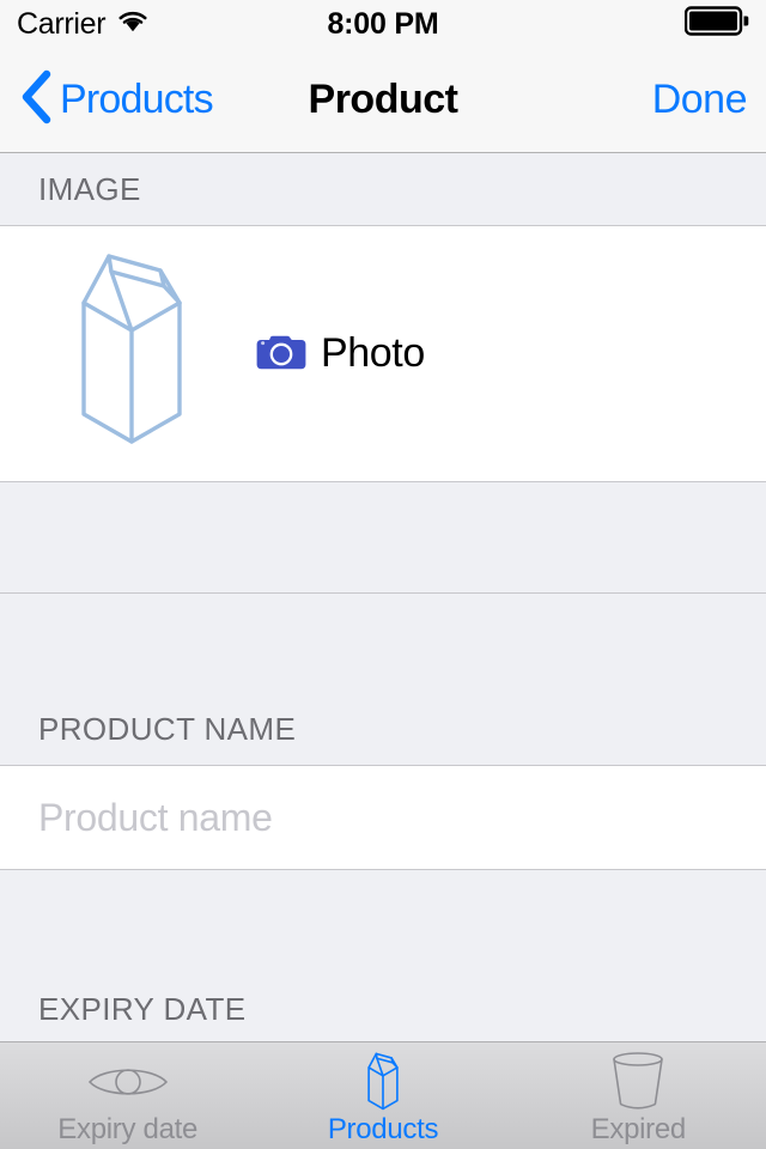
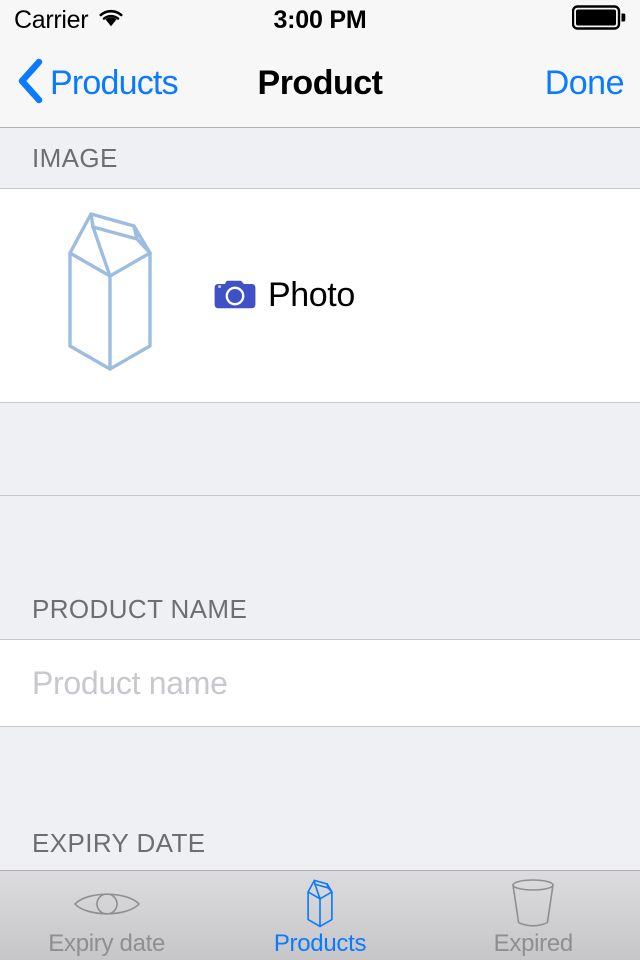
  Carrier
- 8:00 PM
+ 3:00 PM
  Products
  Product
  Done
  IMAGE
  Photo
  PRODUCT NAME
  Product name
  EXPIRY DATE
  Expiry date
  Products
  Expired
